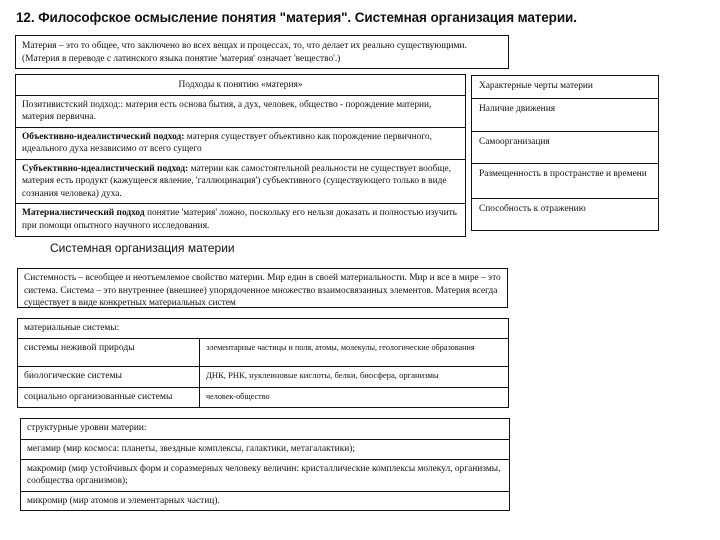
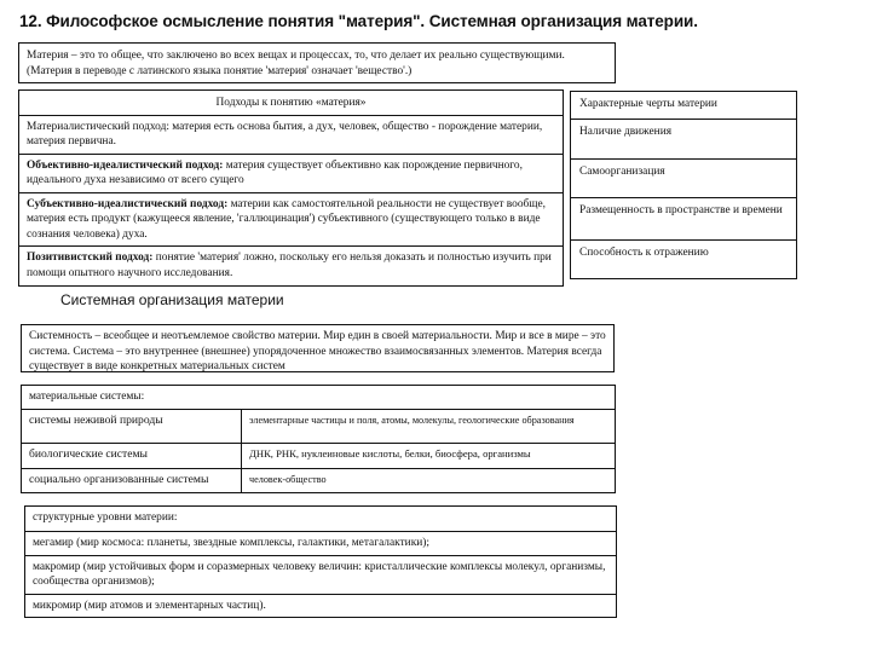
  12. Философское осмысление понятия "материя". Системная организация материи.
  Материя – это то общее, что заключено во всех вещах и процессах, то, что делает их реально существующими.
  (Материя в переводе с латинского языка понятие 'материя' означает 'вещество'.)
  Подходы к понятию «материя»
- Позитивистский подход:: материя есть основа бытия, а дух, человек, общество - порождение материи, материя первична.
+ Материалистический подход: материя есть основа бытия, а дух, человек, общество - порождение материи, материя первична.
  Объективно-идеалистический подход: материя существует объективно как порождение первичного, идеального духа независимо от всего сущего
  Субъективно-идеалистический подход: материи как самостоятельной реальности не существует вообще, материя есть продукт (кажущееся явление, 'галлюцинация') субъективного (существующего только в виде сознания человека) духа.
- Материалистический подход понятие 'материя' ложно, поскольку его нельзя доказать и полностью изучить при помощи опытного научного исследования.
+ Позитивистский подход: понятие 'материя' ложно, поскольку его нельзя доказать и полностью изучить при помощи опытного научного исследования.
  Характерные черты материи
  Наличие движения
  Самоорганизация
  Размещенность в пространстве и времени
  Способность к отражению
  Системная организация материи
  Системность – всеобщее и неотъемлемое свойство материи. Мир един в своей материальности. Мир и все в мире – это система. Система – это внутреннее (внешнее) упорядоченное множество взаимосвязанных элементов. Материя всегда существует в виде конкретных материальных систем
  материальные системы:
  системы неживой природы	элементарные частицы и поля, атомы, молекулы, геологические образования
  биологические системы	ДНК, РНК, нуклеиновые кислоты, белки, биосфера, организмы
  социально организованные системы	человек-общество
  структурные уровни материи:
  мегамир (мир космоса: планеты, звездные комплексы, галактики, метагалактики);
  макромир (мир устойчивых форм и соразмерных человеку величин: кристаллические комплексы молекул, организмы, сообщества организмов);
  микромир (мир атомов и элементарных частиц).
